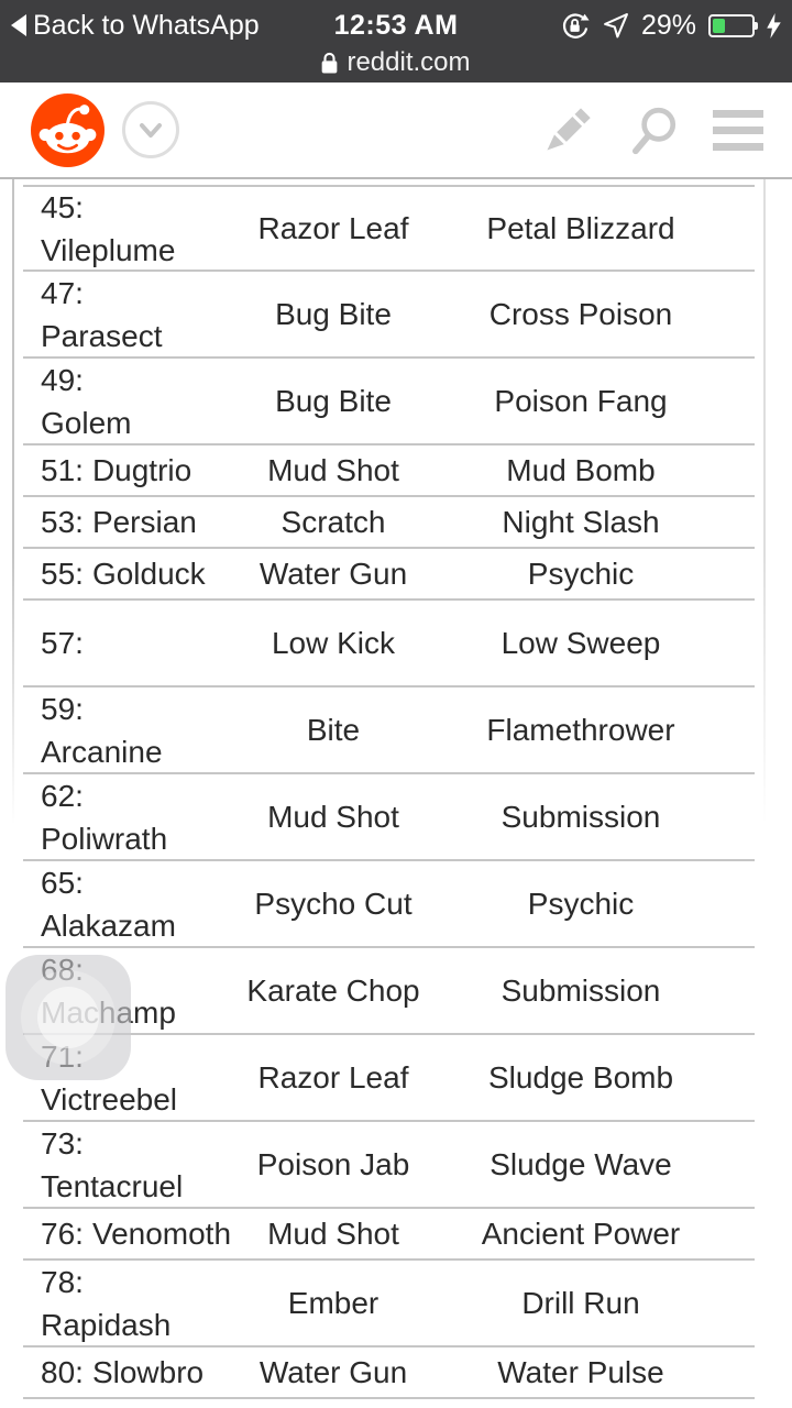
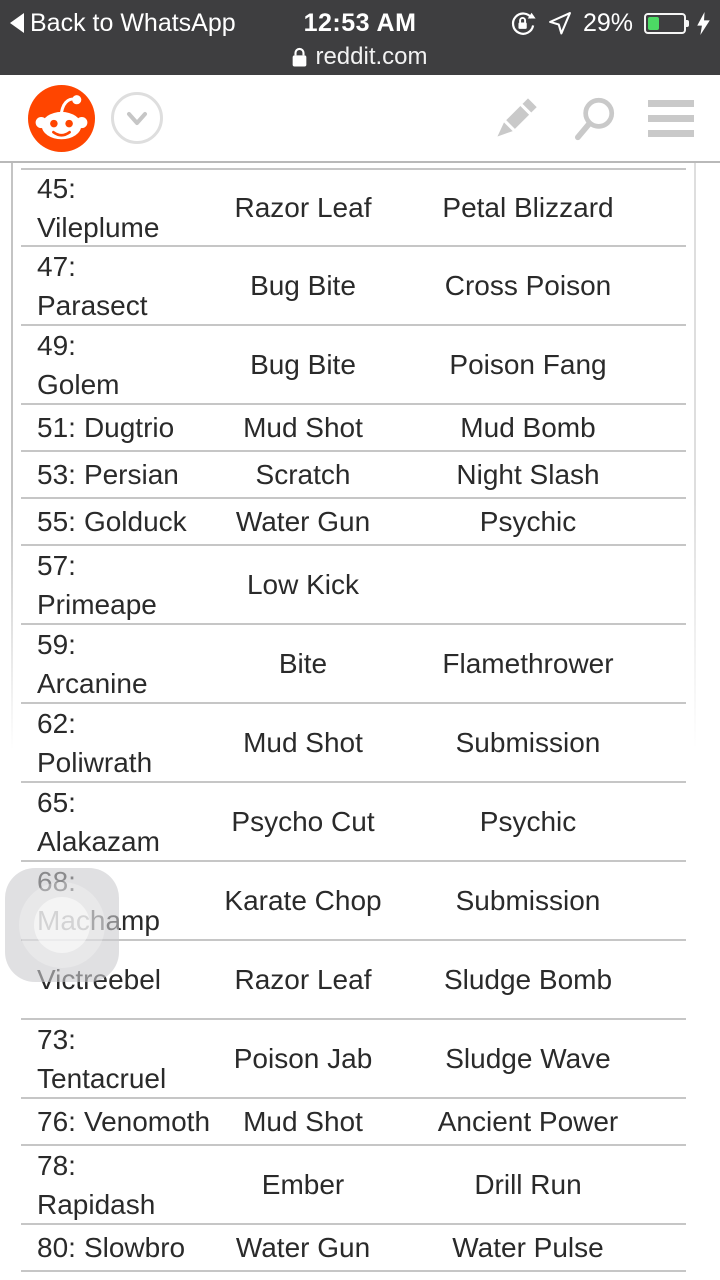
  Back to WhatsApp
  12:53 AM
  29%
  reddit.com
  45:
  Vileplume
  Razor Leaf
  Petal Blizzard
  47:
  Parasect
  Bug Bite
  Cross Poison
  49:
  Golem
  Bug Bite
  Poison Fang
  51: Dugtrio
  Mud Shot
  Mud Bomb
  53: Persian
  Scratch
  Night Slash
  55: Golduck
  Water Gun
  Psychic
  57:
+ Primeape
  Low Kick
- Low Sweep
  59:
  Arcanine
  Bite
  Flamethrower
  62:
  Poliwrath
  Mud Shot
  Submission
  65:
  Alakazam
  Psycho Cu
  Psychic
  68:
  Machamp
  Karate Cho
  Submission
- 71:
  Victreebel
  Razor Leaf
  Sludge Bomb
  73:
  Tentacruel
  Poison Jab
  Sludge Wave
  76: Venomoth
  Mud Shot
  Ancient Power
  78:
  Rapidash
  Ember
  Drill Run
  80: Slowbro
  Water Gun
  Water Pulse
